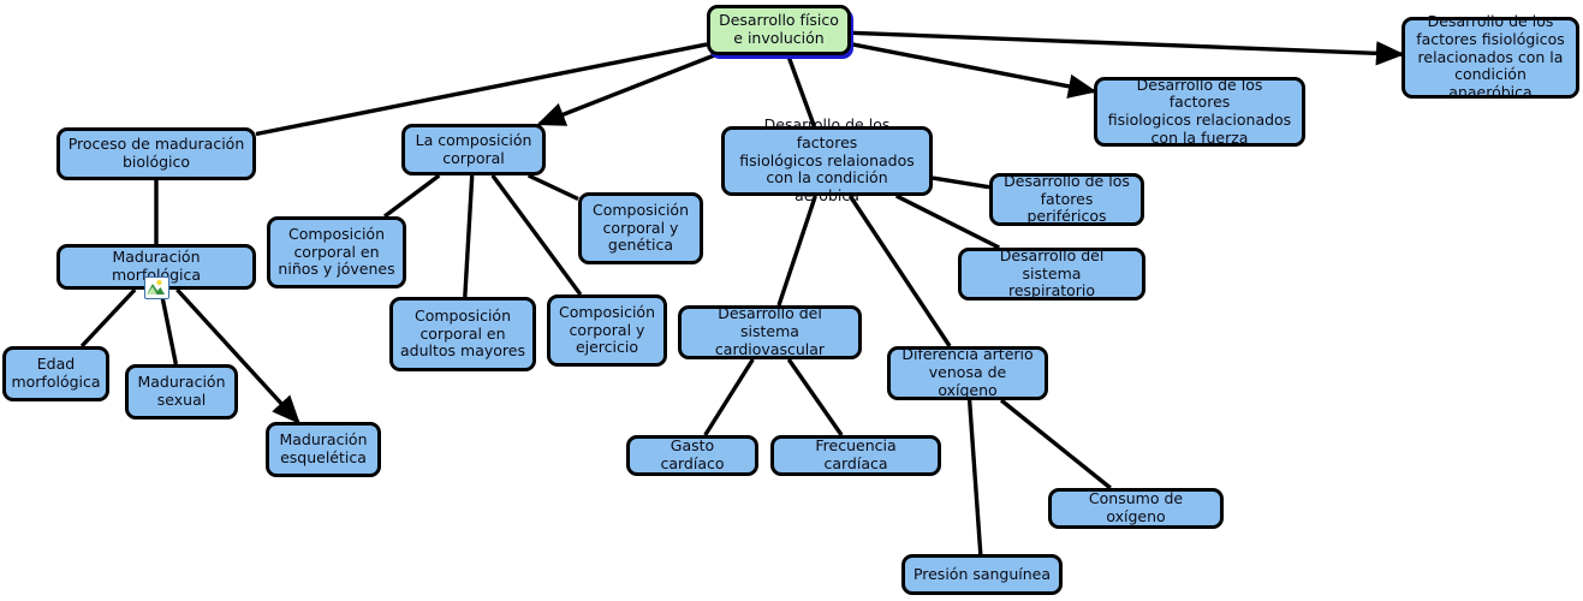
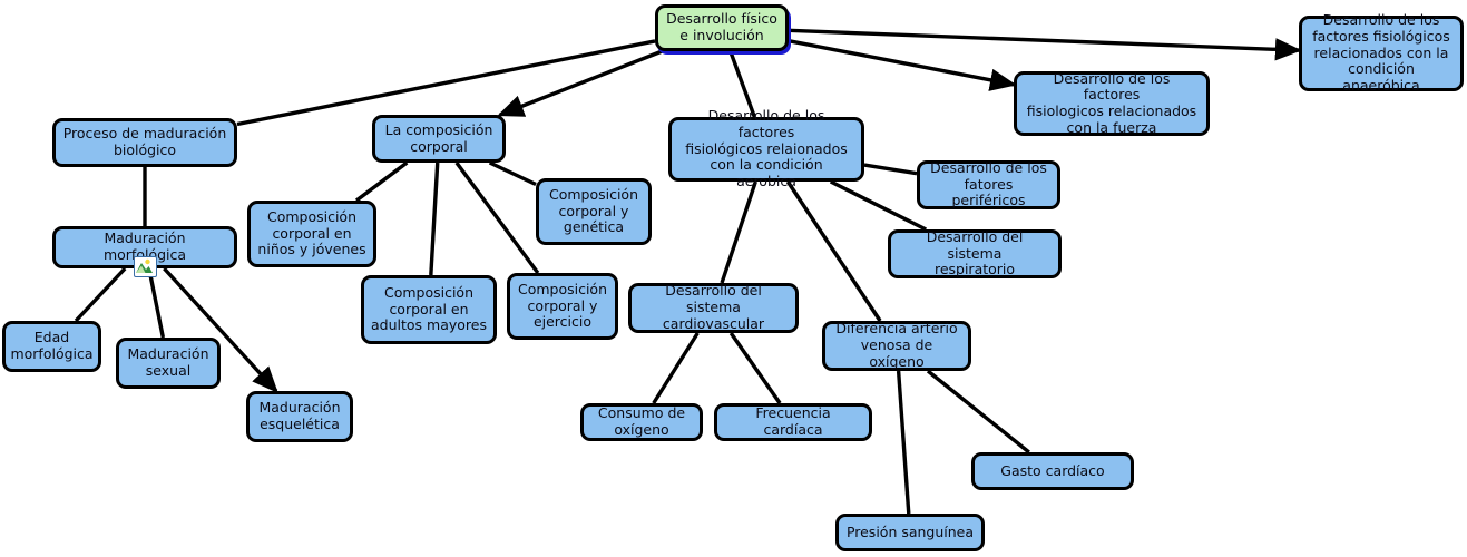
  Desarrollo físico
  e involución
  Proceso de maduración
  biológico
  La composición
  corporal
  Desarrollo de los factores
  fisiológicos relaionados
  con la condición aerobica
  Desarrollo de los factores
  fisiologicos relacionados
  con la fuerza
  Desarrollo de los
  factores fisiológicos
  relacionados con la
  condición anaeróbica
  Maduración morfológica
  Composición
  corporal en
  niños y jóvenes
  Composición
  corporal en
  adultos mayores
  Composición
  corporal y
  ejercicio
  Composición
  corporal y
  genética
  Desarrollo de los
  fatores periféricos
  Desarrollo del sistema
  respiratorio
  Desarrollo del
  sistema cardiovascular
  Diferencia arterio
  venosa de oxígeno
  Edad
  morfológica
  Maduración
  sexual
  Maduración
  esquelética
- Gasto cardíaco
+ Consumo de oxígeno
  Frecuencia cardíaca
- Consumo de oxígeno
+ Gasto cardíaco
  Presión sanguínea
